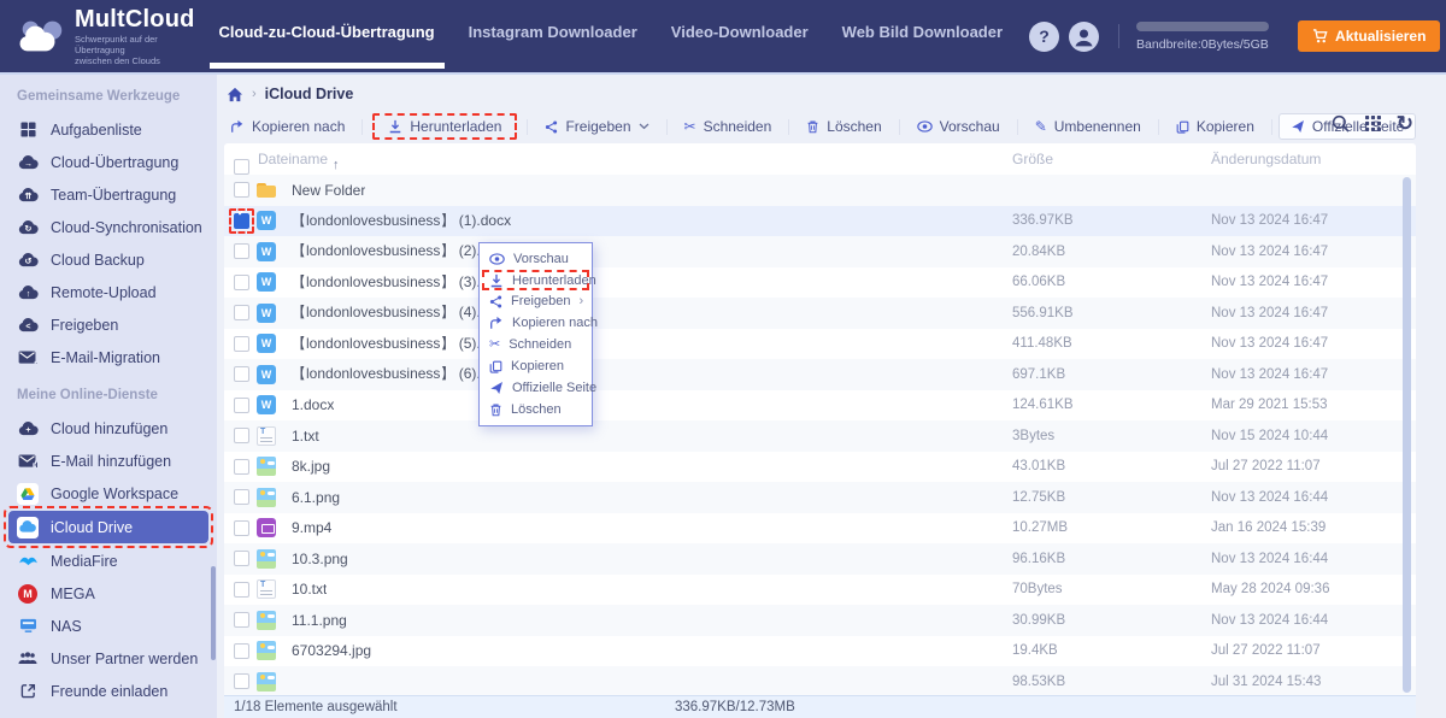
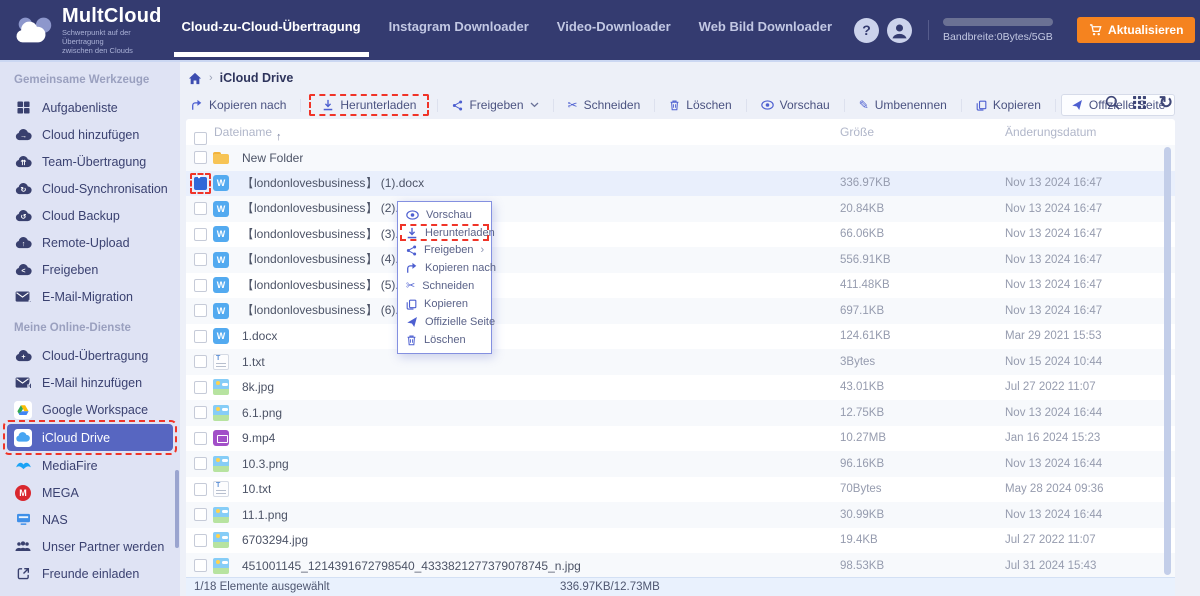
  MultCloud
  Schwerpunkt auf der Übertragung
  zwischen den Clouds
  Cloud-zu-Cloud-Übertragung
  Instagram Downloader
  Video-Downloader
  Web Bild Downloader
  ?
  Bandbreite:0Bytes/5GB
  Aktualisieren
  Gemeinsame Werkzeuge
  Aufgabenliste
  →
- Cloud-Übertragung
+ Cloud hinzufügen
  ⇈
  Team-Übertragung
  ↻
  Cloud-Synchronisation
  ↺
  Cloud Backup
  ↑
  Remote-Upload
  <
  Freigeben
  E-Mail-Migration
  Meine Online-Dienste
  +
- Cloud hinzufügen
+ Cloud-Übertragung
  +
  E-Mail hinzufügen
  Google Workspace
  iCloud Drive
  MediaFire
  M
  MEGA
  NAS
  Unser Partner werden
  Freunde einladen
  ›
  iCloud Drive
  Kopieren nach
  Herunterladen
  Freigeben
  ✂
  Schneiden
  Löschen
  Vorschau
  ✎
  Umbenennen
  Kopieren
  Offizelle Seite
  ↻
  Dateiname
  ↑
  Größe
  Änderungsdatum
  New Folder
  【londonlovesbusiness】 (1).docx
  336.97KB
  Nov 13 2024 16:47
  【londonlovesbusiness】 (2)
  20.84KB
  Nov 13 2024 16:47
  【londonlovesbusiness】 (3)
  66.06KB
  Nov 13 2024 16:47
  【londonlovesbusiness】 (4)
  556.91KB
  Nov 13 2024 16:47
  【londonlovesbusiness】 (5)
  411.48KB
  Nov 13 2024 16:47
  【londonlovesbusiness】 (6)
  697.1KB
  Nov 13 2024 16:47
  1.docx
  124.61KB
  Mar 29 2021 15:53
  1.txt
  3Bytes
  Nov 15 2024 10:44
  8k.jpg
  43.01KB
  Jul 27 2022 11:07
  6.1.png
  12.75KB
  Nov 13 2024 16:44
  9.mp4
  10.27MB
- Jan 16 2024 15:39
+ Jan 16 2024 15:23
  10.3.png
  96.16KB
  Nov 13 2024 16:44
  10.txt
  70Bytes
  May 28 2024 09:36
  11.1.png
  30.99KB
  Nov 13 2024 16:44
  6703294.jpg
  19.4KB
  Jul 27 2022 11:07
+ 451001145_1214391672798540_4333821277379078745_n.jpg
  98.53KB
  Jul 31 2024 15:43
  1/18 Elemente ausgewählt
  336.97KB/12.73MB
  Vorschau
  Herunterladen
  Freigeben
  ›
  Kopieren nach
  ✂
  Schneiden
  Kopieren
  Offizielle Seite
  Löschen
